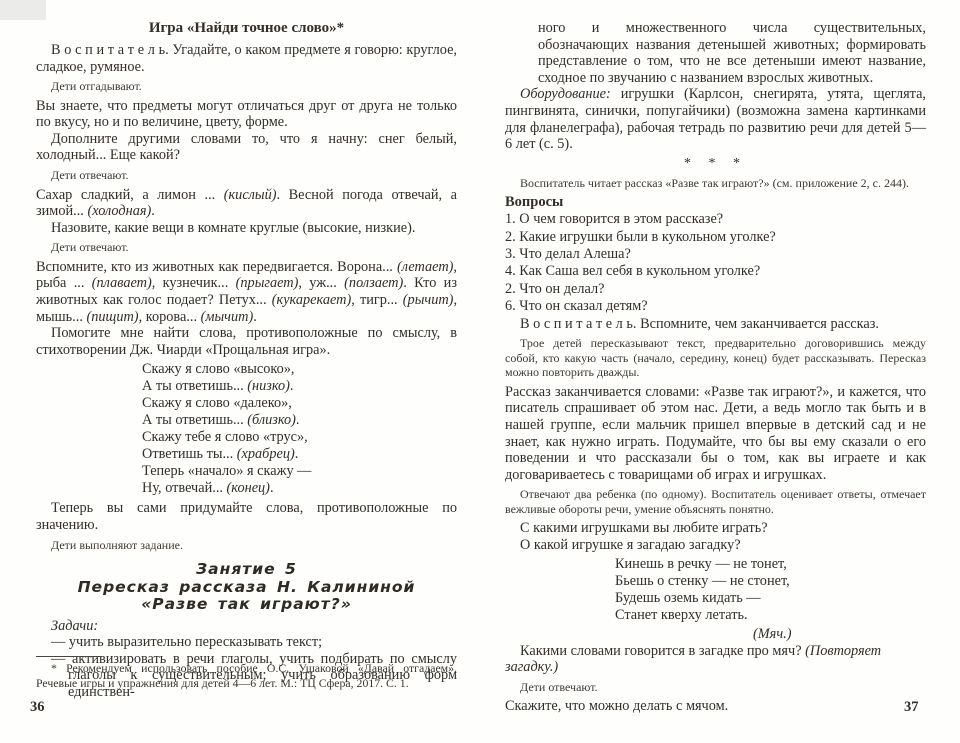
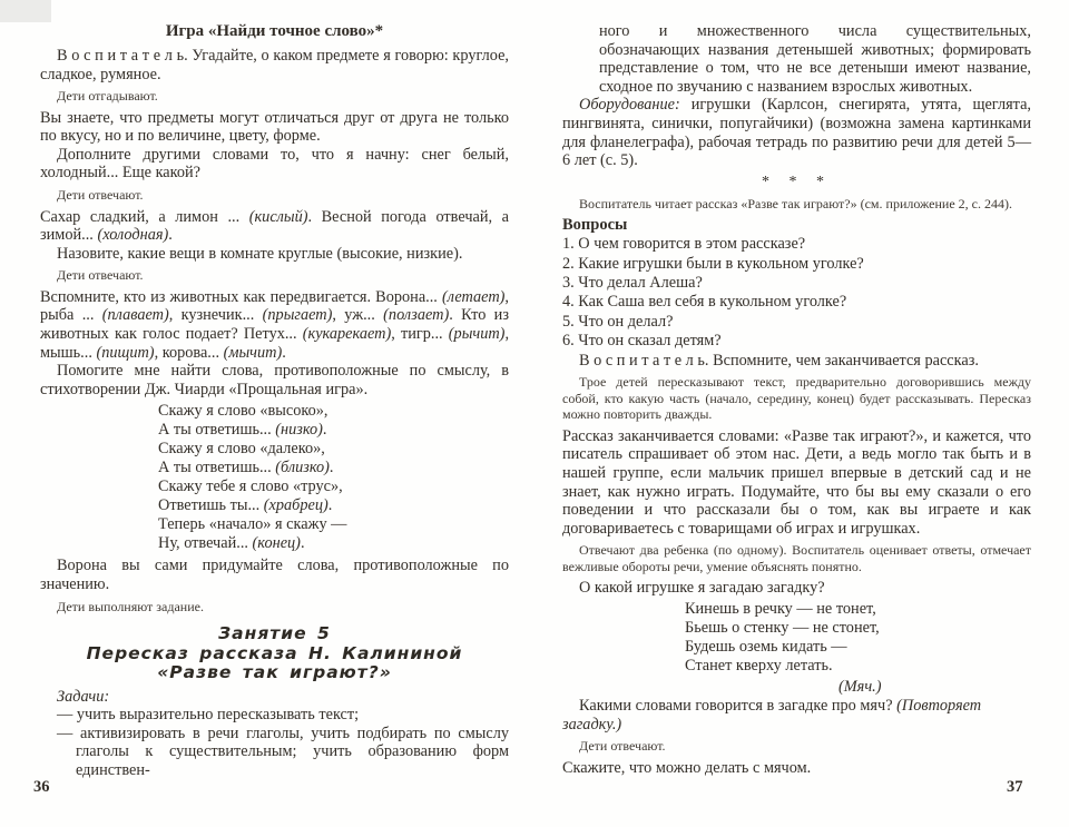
  Игра «Найди точное слово»*
  В о с п и т а т е л ь. Угадайте, о каком предмете я говорю: круглое, сладкое, румяное.
  Дети отгадывают.
  Вы знаете, что предметы могут отличаться друг от друга не только по вкусу, но и по величине, цвету, форме.
  Дополните другими словами то, что я начну: снег белый, холодный... Еще какой?
  Дети отвечают.
  Сахар сладкий, а лимон ... (кислый). Весной погода отвечай, а зимой... (холодная).
  Назовите, какие вещи в комнате круглые (высокие, низкие).
  Дети отвечают.
  Вспомните, кто из животных как передвигается. Ворона... (летает), рыба ... (плавает), кузнечик... (прыгает), уж... (ползает). Кто из животных как голос подает? Петух... (кукарекает), тигр... (рычит), мышь... (пищит), корова... (мычит).
  Помогите мне найти слова, противоположные по смыслу, в стихотворении Дж. Чиарди «Прощальная игра».
  Скажу я слово «высоко»,
  А ты ответишь... (низко).
  Скажу я слово «далеко»,
  А ты ответишь... (близко).
  Скажу тебе я слово «трус»,
  Ответишь ты... (храбрец).
  Теперь «начало» я скажу —
  Ну, отвечай... (конец).
- Теперь вы сами придумайте слова, противоположные по значению.
+ Ворона вы сами придумайте слова, противоположные по значению.
  Дети выполняют задание.
  Занятие 5
  Пересказ рассказа Н. Калининой
  «Разве так играют?»
  Задачи:
  — учить выразительно пересказывать текст;
  — активизировать в речи глаголы, учить подбирать по смыслу глаголы к существительным; учить образованию форм единствен-
- * Рекомендуем использовать пособие О.С. Ушаковой «Давай отгадаем». Речевые игры и упражнения для детей 4—6 лет. М.: ТЦ Сфера, 2017. С. 1.
  36
  ного и множественного числа существительных, обозначающих названия детенышей животных; формировать представление о том, что не все детеныши имеют название, сходное по звучанию с названием взрослых животных.
  Оборудование: игрушки (Карлсон, снегирята, утята, щеглята, пингвинята, синички, попугайчики) (возможна замена картинками для фланелеграфа), рабочая тетрадь по развитию речи для детей 5—6 лет (с. 5).
  * * *
  Воспитатель читает рассказ «Разве так играют?» (см. приложение 2, с. 244).
  Вопросы
  1. О чем говорится в этом рассказе?
  2. Какие игрушки были в кукольном уголке?
  3. Что делал Алеша?
  4. Как Саша вел себя в кукольном уголке?
- 2. Что он делал?
+ 5. Что он делал?
  6. Что он сказал детям?
  В о с п и т а т е л ь. Вспомните, чем заканчивается рассказ.
  Трое детей пересказывают текст, предварительно договорившись между собой, кто какую часть (начало, середину, конец) будет рассказывать. Пересказ можно повторить дважды.
  Рассказ заканчивается словами: «Разве так играют?», и кажется, что писатель спрашивает об этом нас. Дети, а ведь могло так быть и в нашей группе, если мальчик пришел впервые в детский сад и не знает, как нужно играть. Подумайте, что бы вы ему сказали о его поведении и что рассказали бы о том, как вы играете и как договариваетесь с товарищами об играх и игрушках.
  Отвечают два ребенка (по одному). Воспитатель оценивает ответы, отмечает вежливые обороты речи, умение объяснять понятно.
- С какими игрушками вы любите играть?
  О какой игрушке я загадаю загадку?
  Кинешь в речку — не тонет,
  Бьешь о стенку — не стонет,
  Будешь оземь кидать —
  Станет кверху летать.
  (Мяч.)
  Какими словами говорится в загадке про мяч? (Повторяет загадку.)
  Дети отвечают.
  Скажите, что можно делать с мячом.
  37
